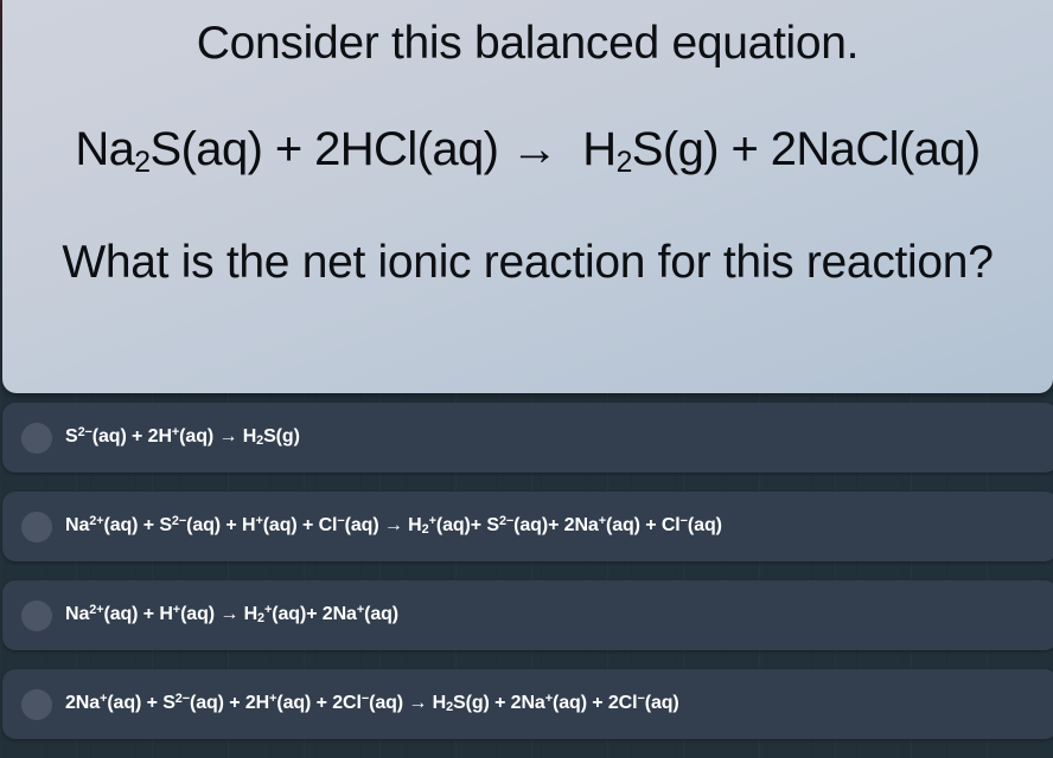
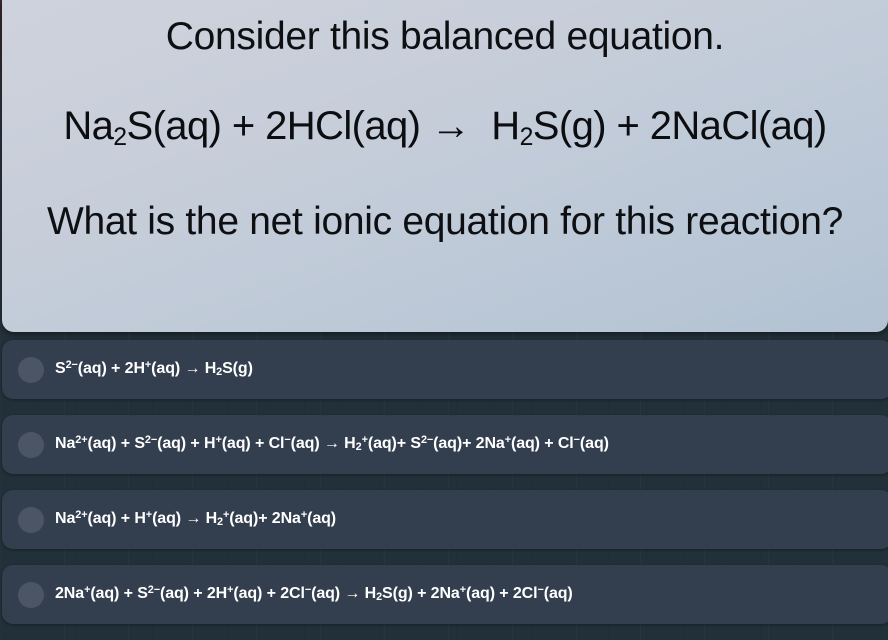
  Consider this balanced equation.
  Na2S(aq) + 2HCl(aq) → H2S(g) + 2NaCl(aq)
- What is the net ionic reaction for this reaction?
+ What is the net ionic equation for this reaction?
  S2−(aq) + 2H+(aq) → H2S(g)
  Na2+(aq) + S2−(aq) + H+(aq) + Cl−(aq) → H2+(aq)+ S2−(aq)+ 2Na+(aq) + Cl−(aq)
  Na2+(aq) + H+(aq) → H2+(aq)+ 2Na+(aq)
  2Na+(aq) + S2−(aq) + 2H+(aq) + 2Cl−(aq) → H2S(g) + 2Na+(aq) + 2Cl−(aq)
